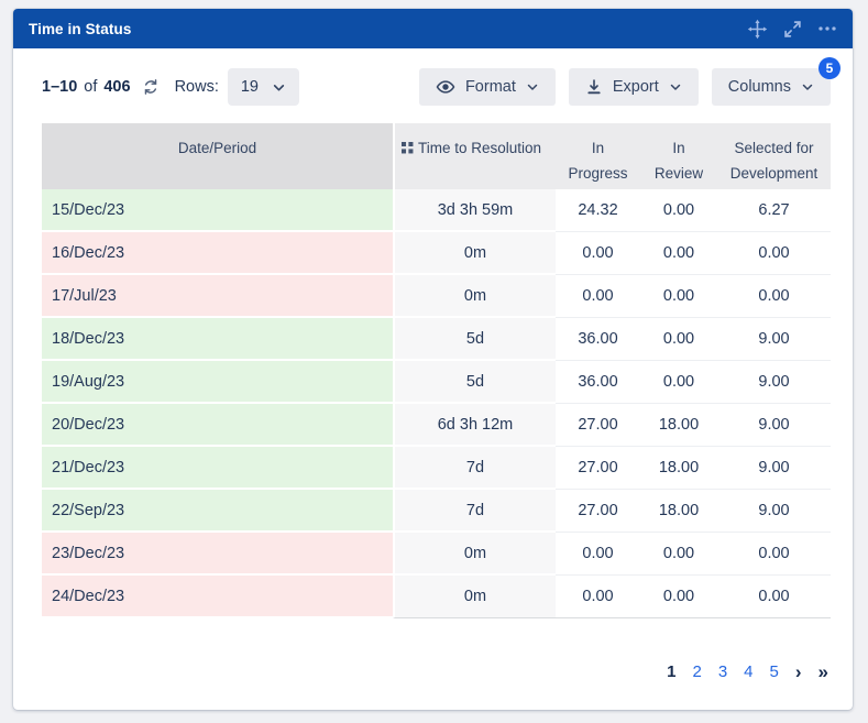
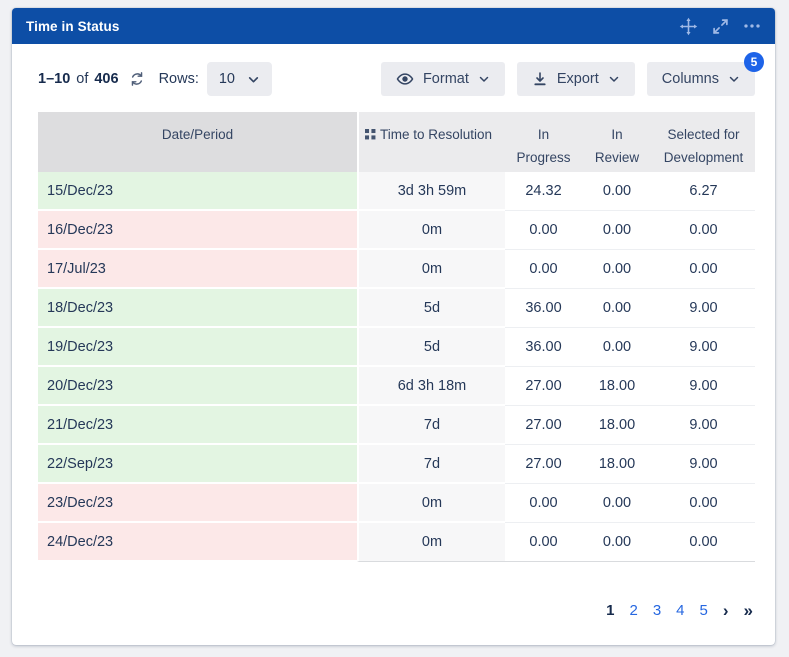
  Time in Status
  1–10
  of
  406
  Rows:
- 19
+ 10
  Format
  Export
  Columns
  5
  Date/Period	Time to Resolution	In Progress	In Review	Selected for Development
  15/Dec/23	3d 3h 59m	24.32	0.00	6.27
  16/Dec/23	0m	0.00	0.00	0.00
  17/Jul/23	0m	0.00	0.00	0.00
  18/Dec/23	5d	36.00	0.00	9.00
- 19/Aug/23	5d	36.00	0.00	9.00
+ 19/Dec/23	5d	36.00	0.00	9.00
- 20/Dec/23	6d 3h 12m	27.00	18.00	9.00
+ 20/Dec/23	6d 3h 18m	27.00	18.00	9.00
  21/Dec/23	7d	27.00	18.00	9.00
  22/Sep/23	7d	27.00	18.00	9.00
  23/Dec/23	0m	0.00	0.00	0.00
  24/Dec/23	0m	0.00	0.00	0.00
  1
  2
  3
  4
  5
  ›
  »
